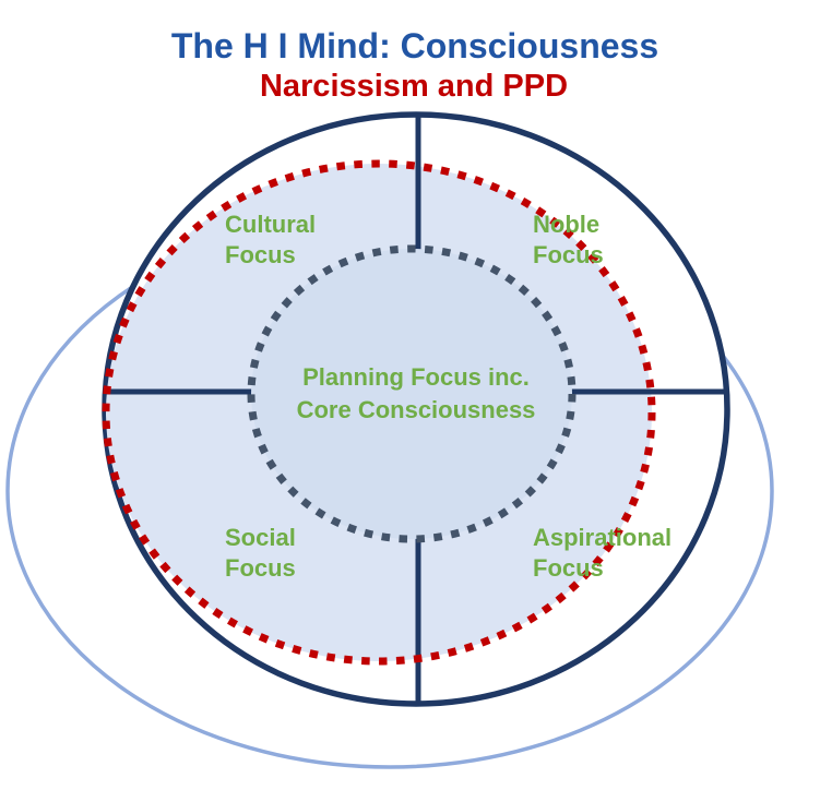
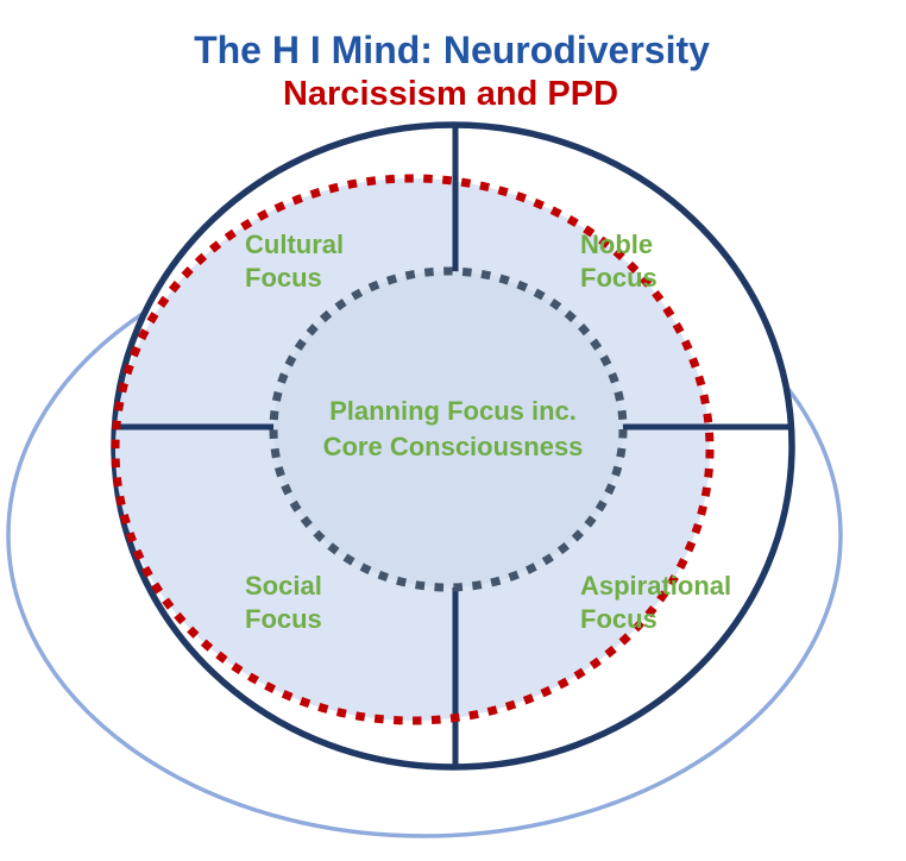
- The H I Mind: Consciousness
+ The H I Mind: Neurodiversity
  Narcissism and PPD
  Planning Focus inc.
  Core Consciousness
  Cultural
  Focus
  Noble
  Focus
  Social
  Focus
  Aspirational
  Focus
